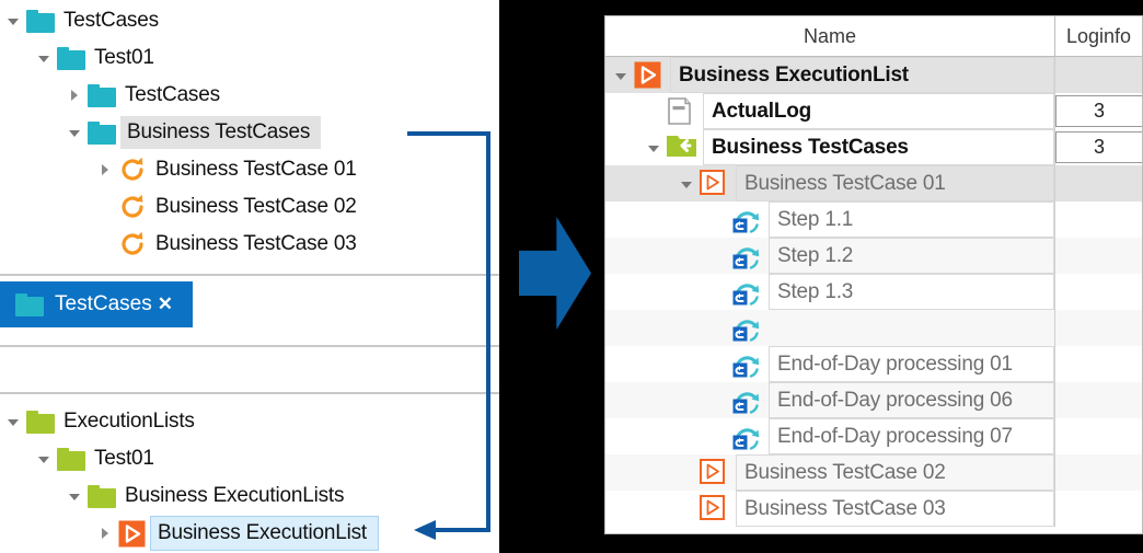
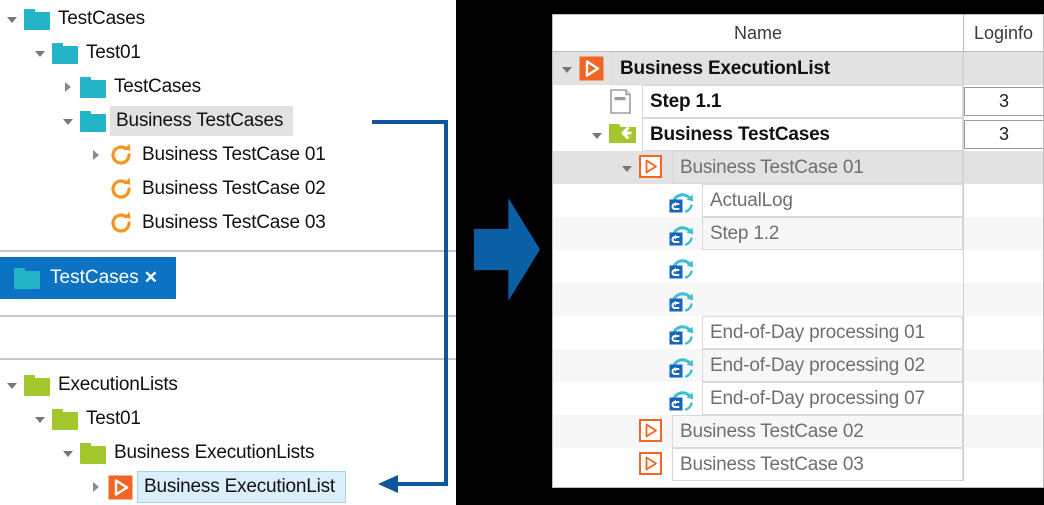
  TestCases
  Test01
  TestCases
  Business TestCases
  Business TestCase 01
  Business TestCase 02
  Business TestCase 03
  TestCases
  ✕
  ExecutionLists
  Test01
  Business ExecutionLists
  Business ExecutionList
  Name
  Loginfo
  Business ExecutionList
- ActualLog
+ Step 1.1
  3
  Business TestCases
  3
  Business TestCase 01
- Step 1.1
+ ActualLog
  Step 1.2
- Step 1.3
  End-of-Day processing 01
- End-of-Day processing 06
+ End-of-Day processing 02
  End-of-Day processing 07
  Business TestCase 02
  Business TestCase 03
